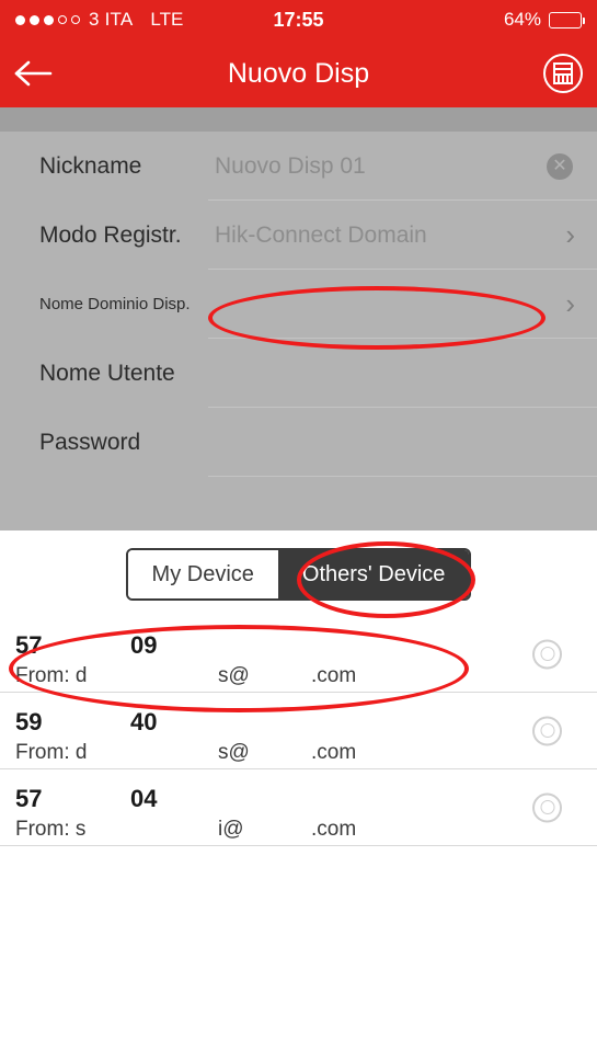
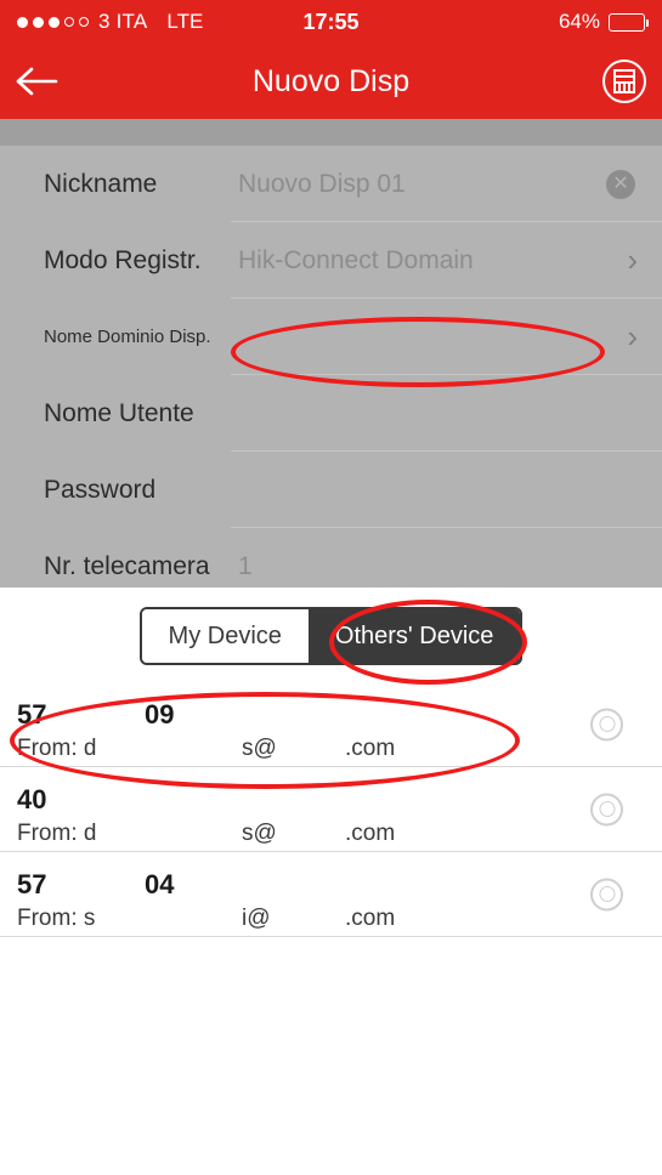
  3 ITA
  LTE
  17:55
  64%
  Nuovo Disp
  Nickname
  Nuovo Disp 01
  ✕
  Modo Registr.
  Hik-Connect Domain
  ›
  Nome Dominio Disp.
  ›
  Nome Utente
  Password
+ Nr. telecamera
+ 1
  My Device
  Others' Device
  57
  09
  From: d
  s@
  .com
- 59
  40
  From: d
  s@
  .com
  57
  04
  From: s
  i@
  .com
